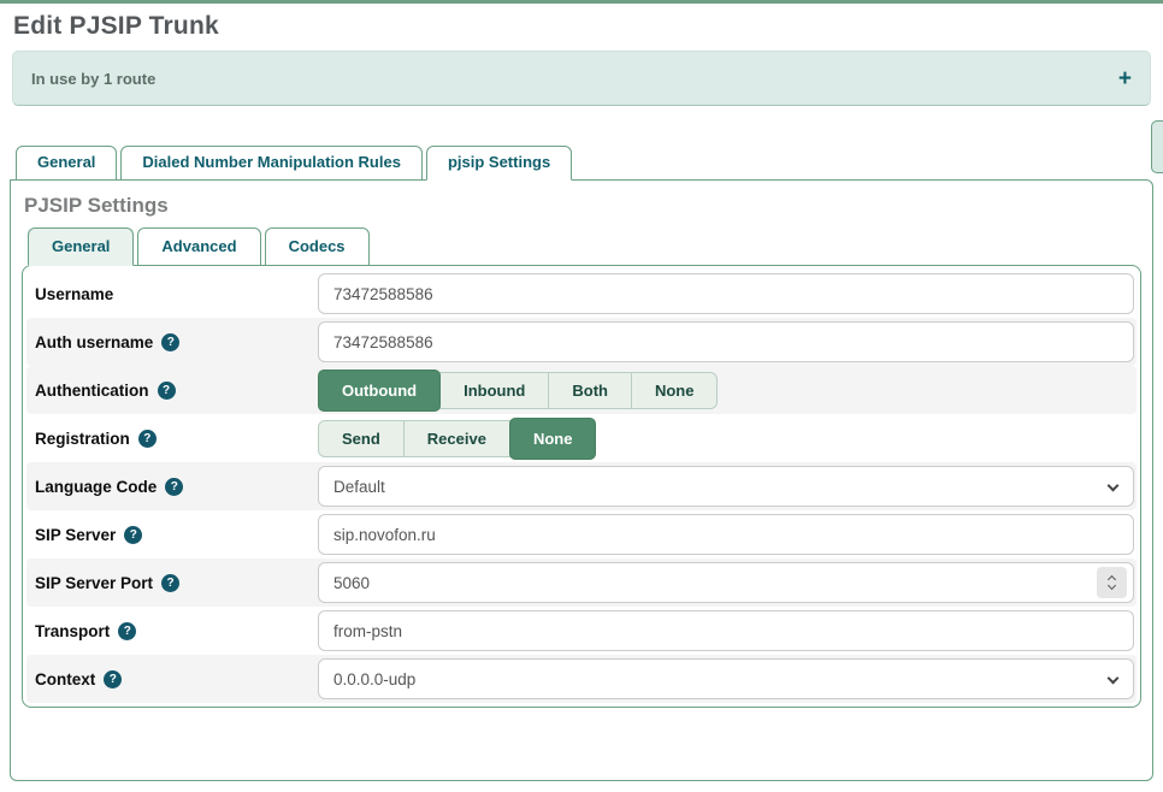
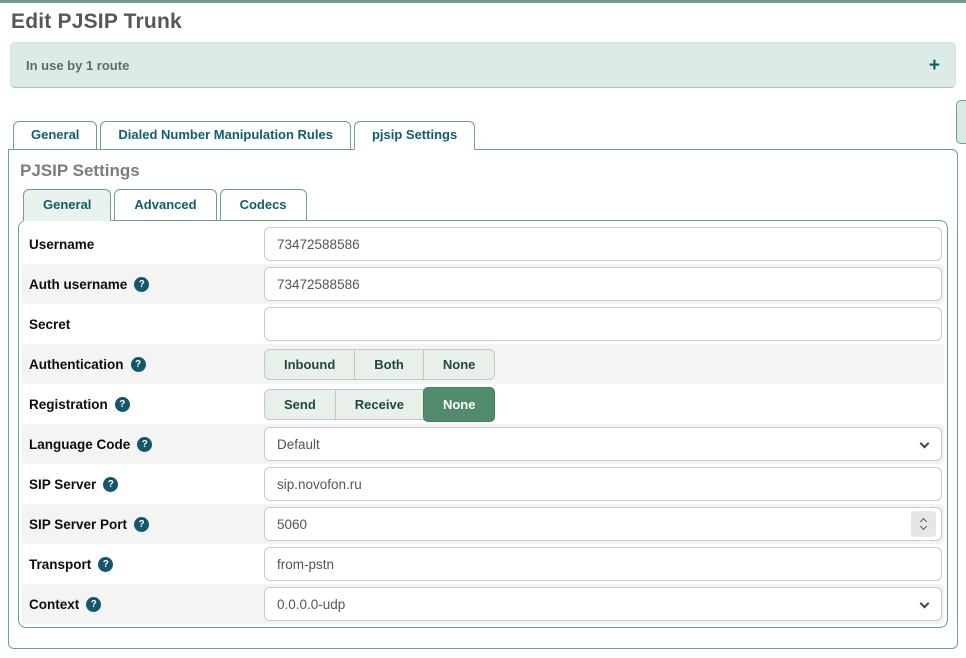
  Edit PJSIP Trunk
  In use by 1 route
  +
  General
  Dialed Number Manipulation Rules
  pjsip Settings
  PJSIP Settings
  General
  Advanced
  Codecs
  Username
  73472588586
  Auth username
  ?
  73472588586
+ Secret
  Authentication
  ?
- Outbound
  Inbound
  Both
  None
  Registration
  ?
  Send
  Receive
  None
  Language Code
  ?
  Default
  SIP Server
  ?
  sip.novofon.ru
  SIP Server Port
  ?
  5060
  Transport
  ?
  from-pstn
  Context
  ?
  0.0.0.0-udp
